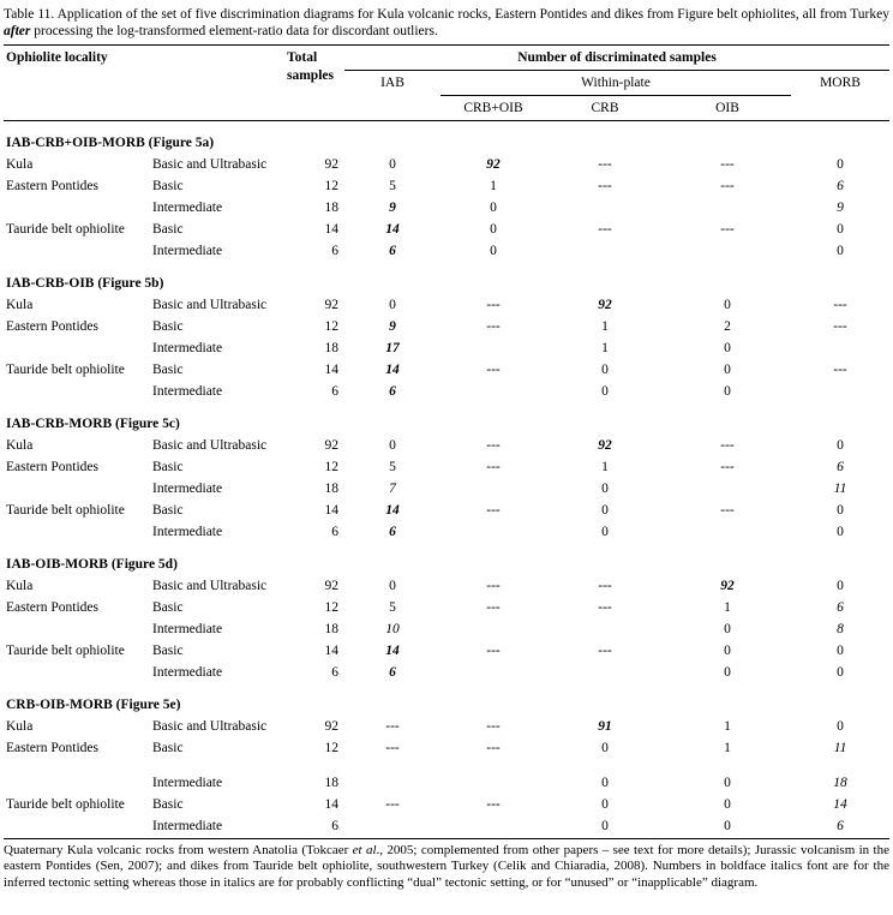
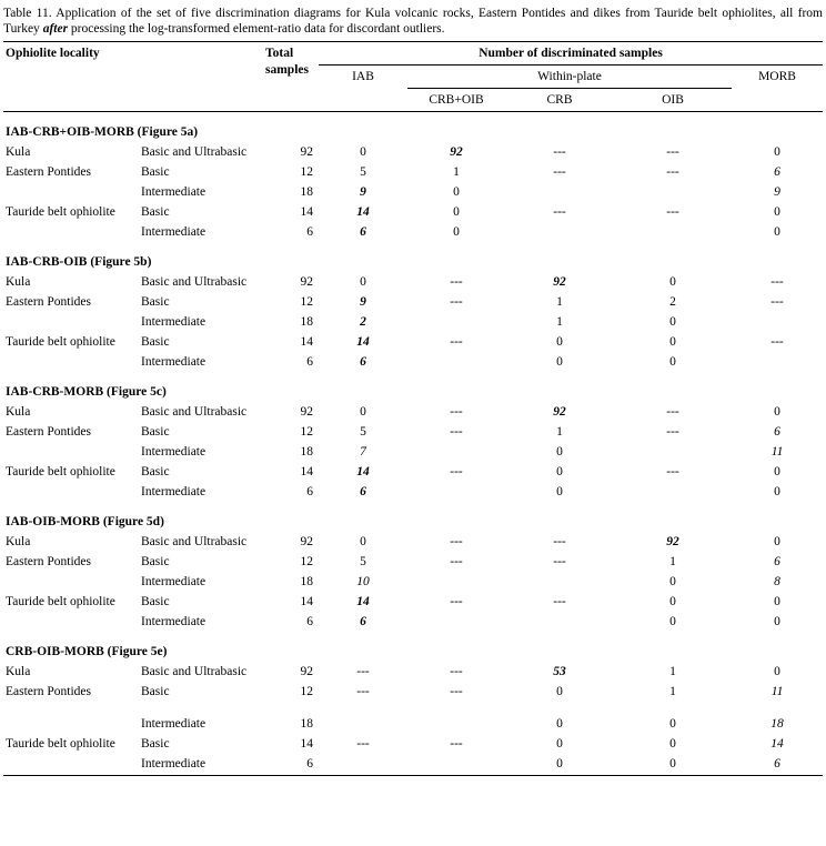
- Table 11. Application of the set of five discrimination diagrams for Kula volcanic rocks, Eastern Pontides and dikes from Figure belt ophiolites, all from Turkey after processing the log-transformed element-ratio data for discordant outliers.
+ Table 11. Application of the set of five discrimination diagrams for Kula volcanic rocks, Eastern Pontides and dikes from Tauride belt ophiolites, all from Turkey after processing the log-transformed element-ratio data for discordant outliers.
  Ophiolite locality	Total samples	Number of discriminated samples
  IAB	Within-plate	MORB
  CRB+OIB	CRB	OIB
  IAB-CRB+OIB-MORB (Figure 5a)
  Kula	Basic and Ultrabasic	92	0	92	---	---	0
  Eastern Pontides	Basic	12	5	1	---	---	6
  	Intermediate	18	9	0			9
  Tauride belt ophiolite	Basic	14	14	0	---	---	0
  	Intermediate	6	6	0			0
  IAB-CRB-OIB (Figure 5b)
  Kula	Basic and Ultrabasic	92	0	---	92	0	---
  Eastern Pontides	Basic	12	9	---	1	2	---
- 	Intermediate	18	17		1	0
+ 	Intermediate	18	2		1	0
  Tauride belt ophiolite	Basic	14	14	---	0	0	---
  	Intermediate	6	6		0	0
  IAB-CRB-MORB (Figure 5c)
  Kula	Basic and Ultrabasic	92	0	---	92	---	0
  Eastern Pontides	Basic	12	5	---	1	---	6
  	Intermediate	18	7		0		11
  Tauride belt ophiolite	Basic	14	14	---	0	---	0
  	Intermediate	6	6		0		0
  IAB-OIB-MORB (Figure 5d)
  Kula	Basic and Ultrabasic	92	0	---	---	92	0
  Eastern Pontides	Basic	12	5	---	---	1	6
  	Intermediate	18	10			0	8
  Tauride belt ophiolite	Basic	14	14	---	---	0	0
  	Intermediate	6	6			0	0
  CRB-OIB-MORB (Figure 5e)
- Kula	Basic and Ultrabasic	92	---	---	91	1	0
+ Kula	Basic and Ultrabasic	92	---	---	53	1	0
  Eastern Pontides	Basic	12	---	---	0	1	11
  	Intermediate	18			0	0	18
  Tauride belt ophiolite	Basic	14	---	---	0	0	14
  	Intermediate	6			0	0	6
- Quaternary Kula volcanic rocks from western Anatolia (Tokcaer et al., 2005; complemented from other papers – see text for more details); Jurassic volcanism in the eastern Pontides (Sen, 2007); and dikes from Tauride belt ophiolite, southwestern Turkey (Celik and Chiaradia, 2008). Numbers in boldface italics font are for the inferred tectonic setting whereas those in italics are for probably conflicting “dual” tectonic setting, or for “unused” or “inapplicable” diagram.
